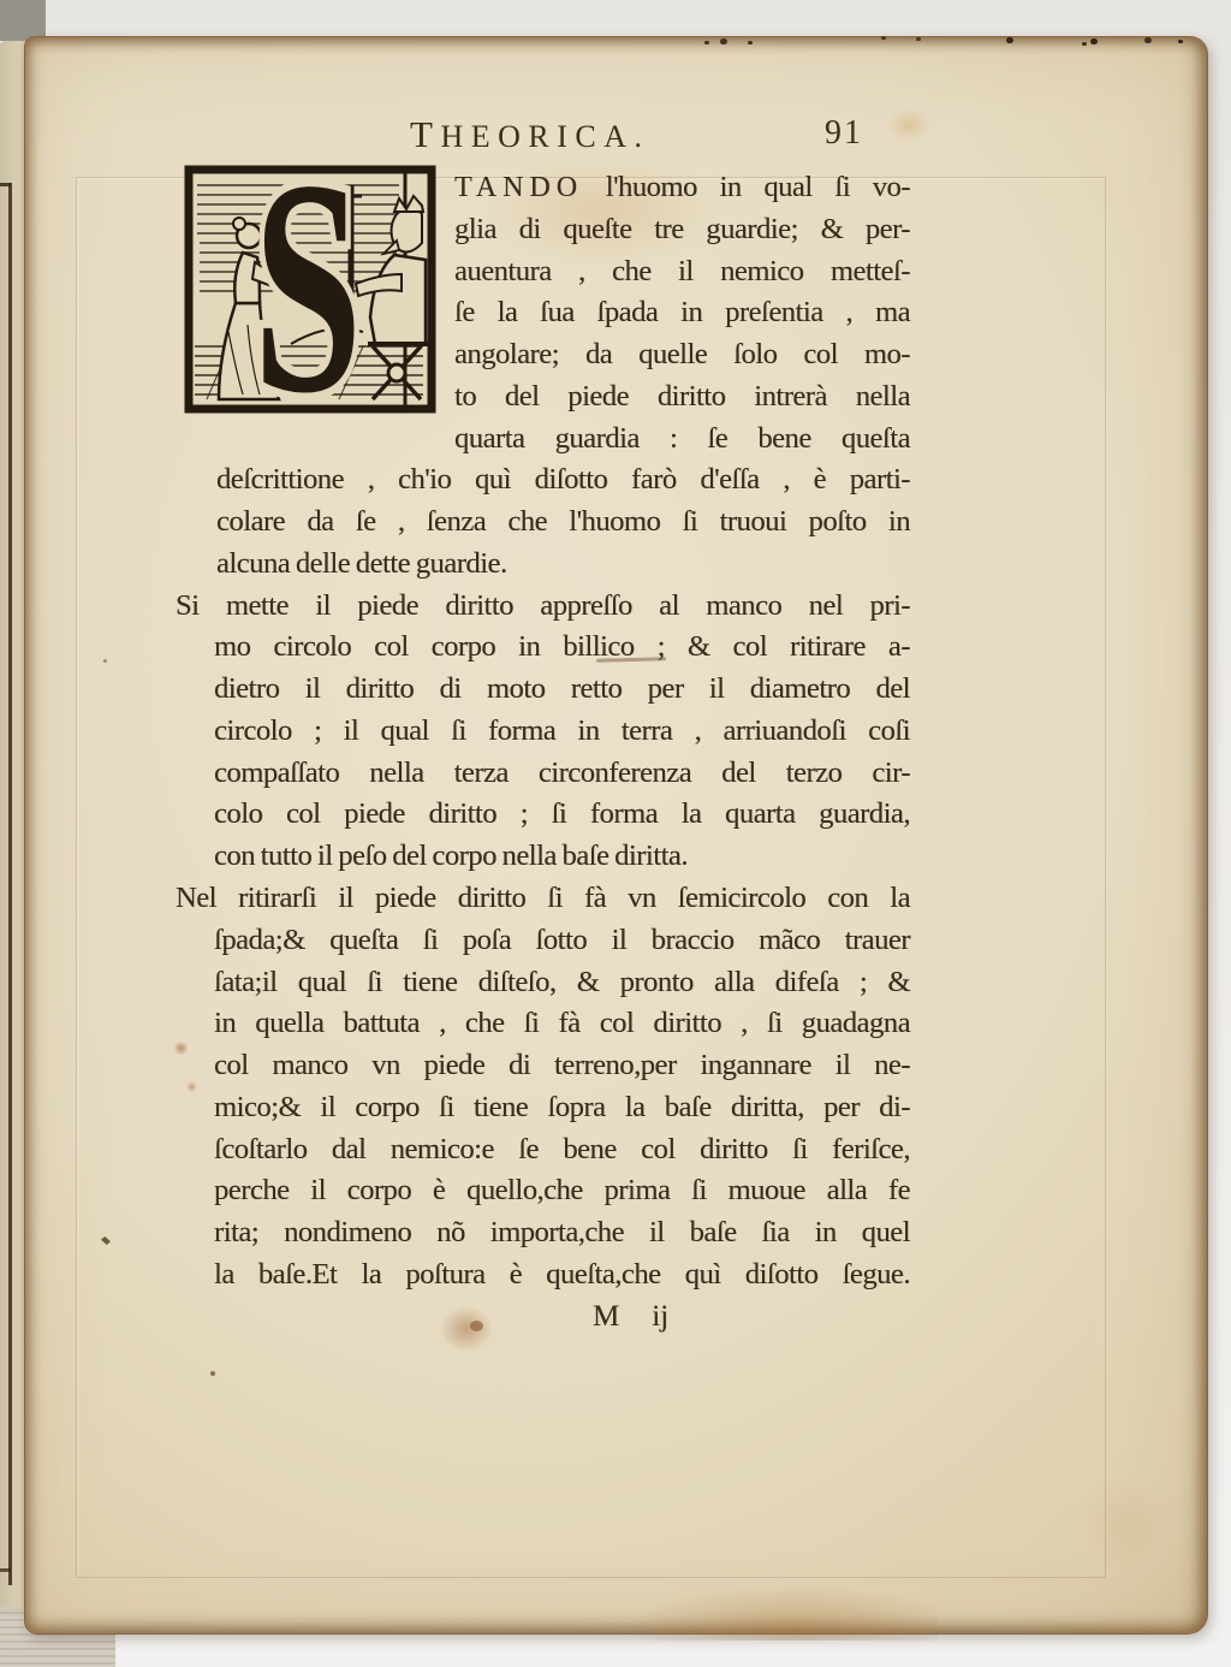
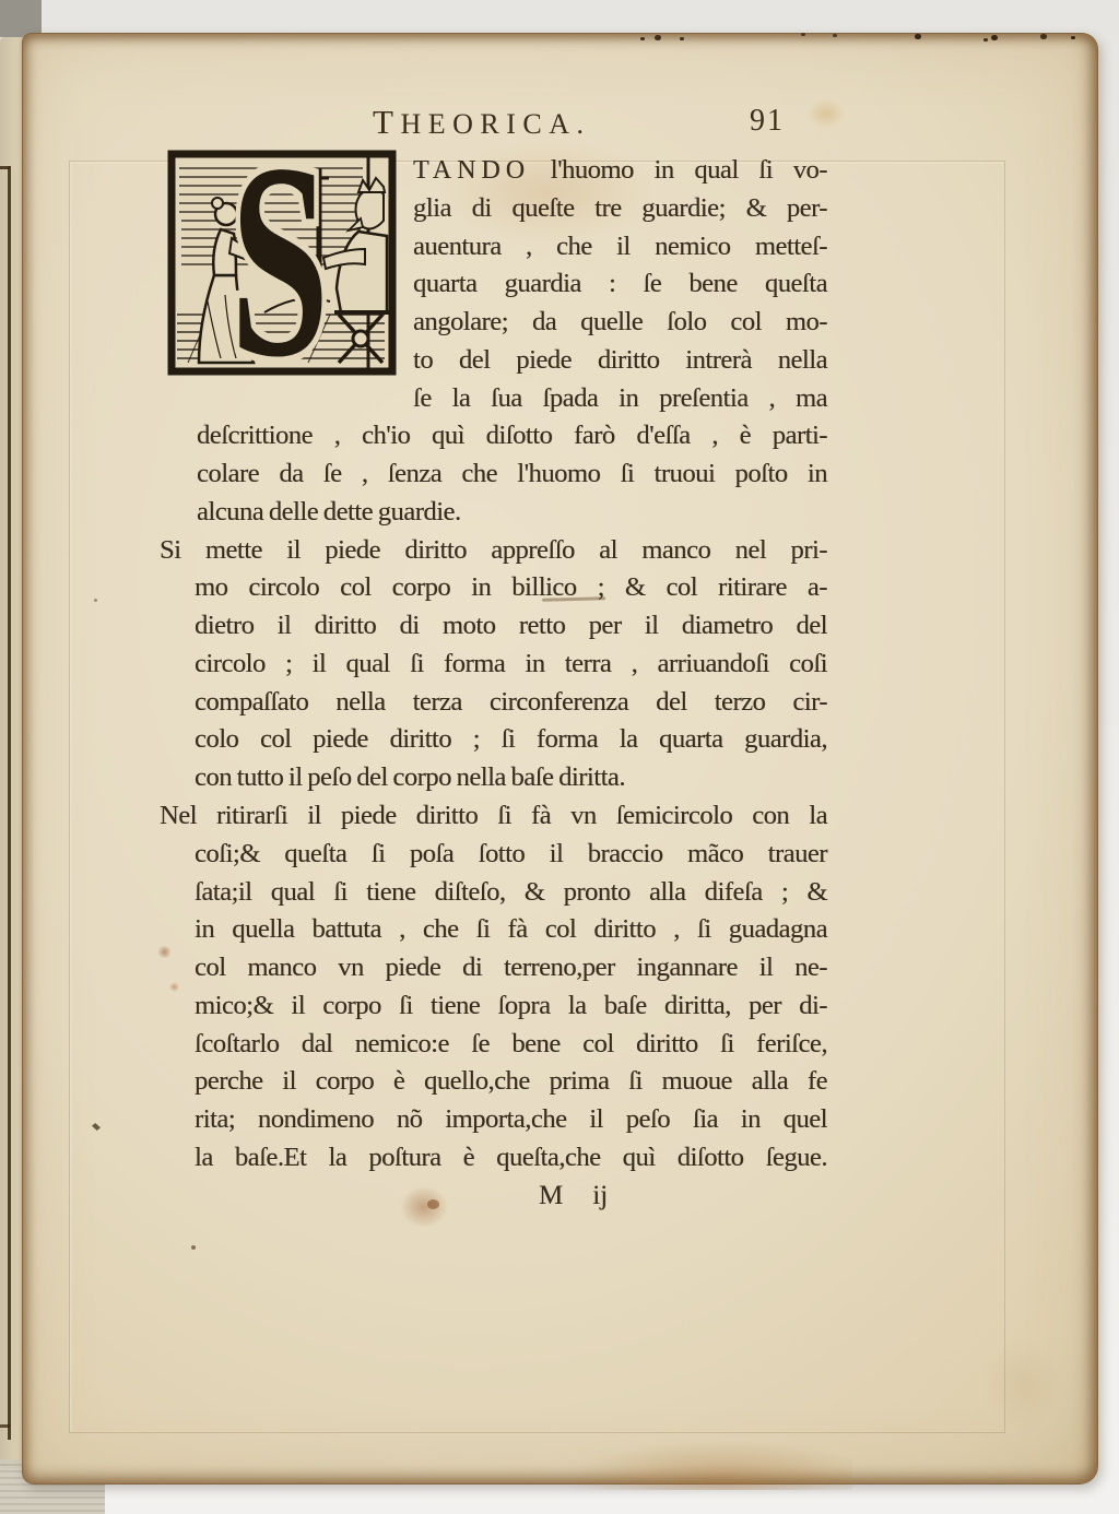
  THEORICA.
  91
  S
  TANDO l'huomo in qual ſi vo-
  glia di queſte tre guardie; & per-
  auentura , che il nemico metteſ-
- ſe la ſua ſpada in preſentia , ma
+ quarta guardia : ſe bene queſta
  angolare; da quelle ſolo col mo-
  to del piede diritto intrerà nella
- quarta guardia : ſe bene queſta
+ ſe la ſua ſpada in preſentia , ma
  deſcrittione , ch'io quì diſotto farò d'eſſa , è parti-
  colare da ſe , ſenza che l'huomo ſi truoui poſto in
  alcuna delle dette guardie.
  Si mette il piede diritto appreſſo al manco nel pri-
  mo circolo col corpo in billico ; & col ritirare a-
  dietro il diritto di moto retto per il diametro del
  circolo ; il qual ſi forma in terra , arriuandoſi coſi
  compaſſato nella terza circonferenza del terzo cir-
  colo col piede diritto ; ſi forma la quarta guardia,
  con tutto il peſo del corpo nella baſe diritta.
  Nel ritirarſi il piede diritto ſi fà vn ſemicircolo con la
- ſpada;& queſta ſi poſa ſotto il braccio mãco trauer
+ coſi;& queſta ſi poſa ſotto il braccio mãco trauer
  ſata;il qual ſi tiene diſteſo, & pronto alla difeſa ; &
  in quella battuta , che ſi fà col diritto , ſi guadagna
  col manco vn piede di terreno,per ingannare il ne-
  mico;& il corpo ſi tiene ſopra la baſe diritta, per di-
  ſcoſtarlo dal nemico:e ſe bene col diritto ſi feriſce,
  perche il corpo è quello,che prima ſi muoue alla fe
- rita; nondimeno nõ importa,che il baſe ſia in quel
+ rita; nondimeno nõ importa,che il peſo ſia in quel
  la baſe.Et la poſtura è queſta,che quì diſotto ſegue.
  M ij
